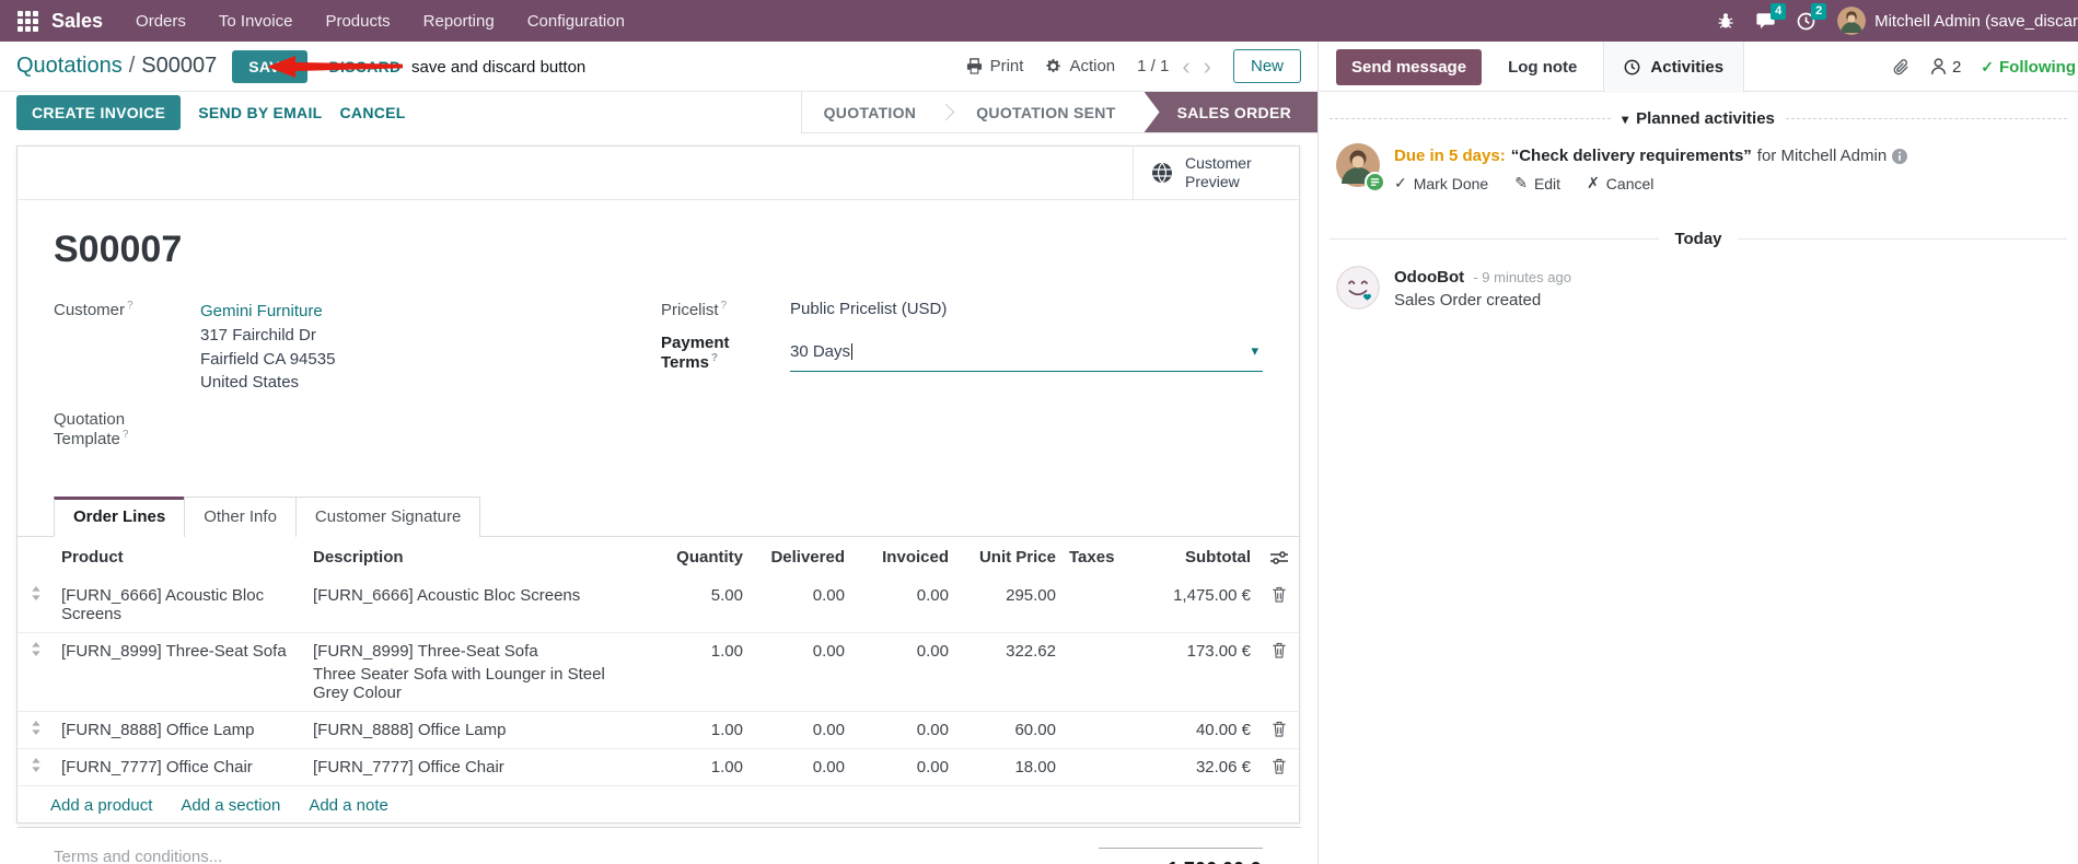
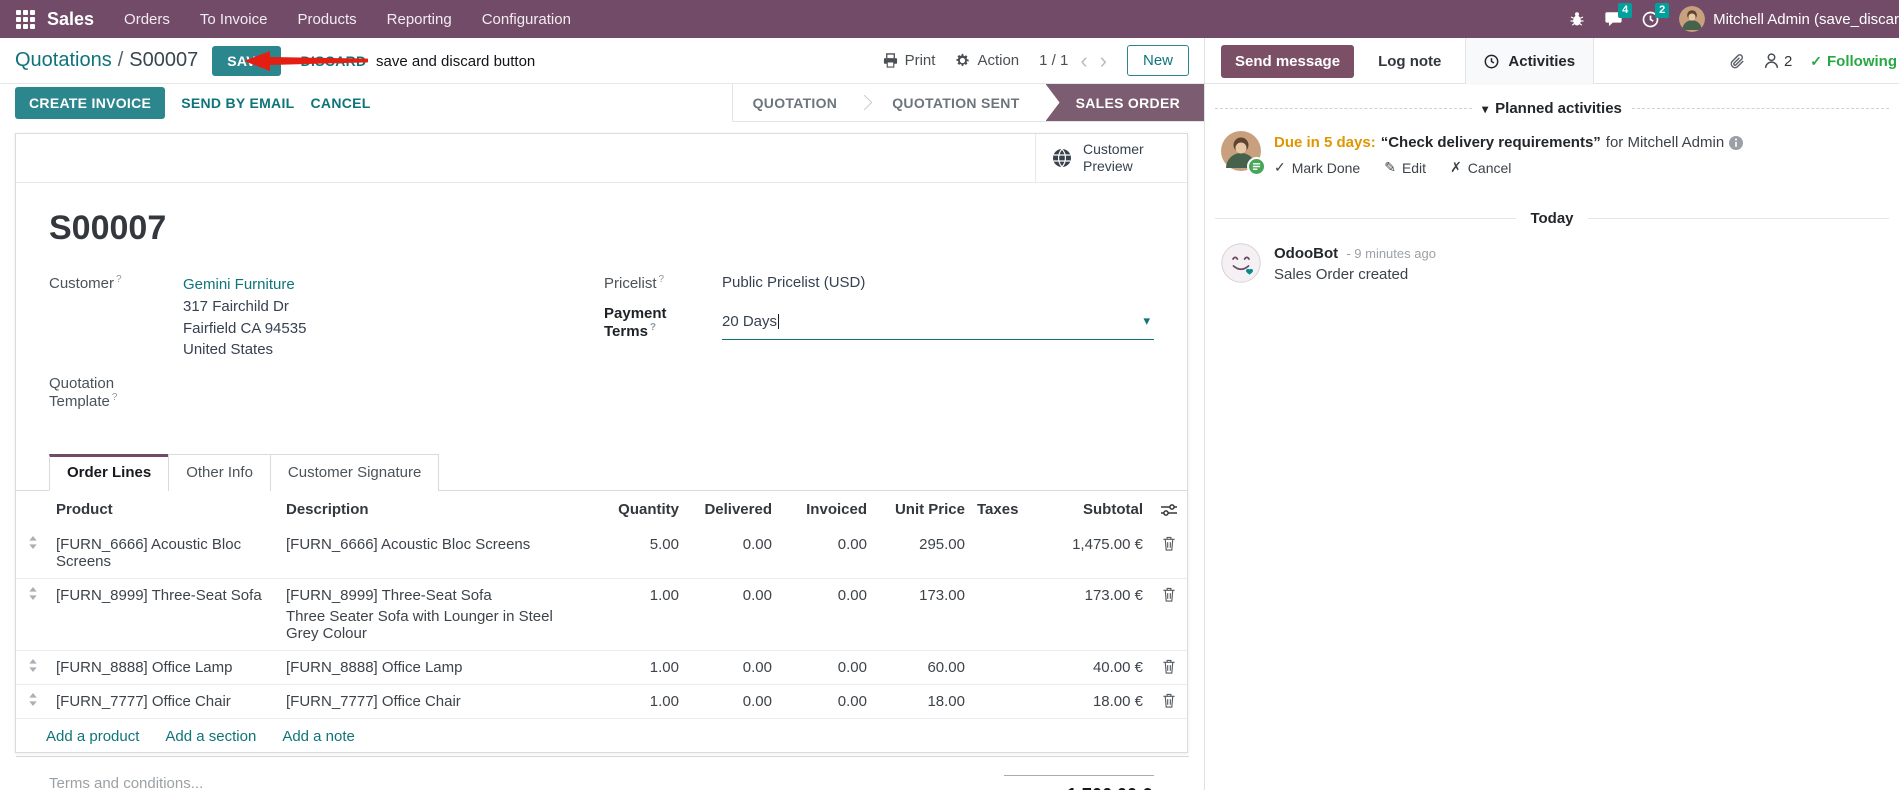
  Sales
  Orders
  To Invoice
  Products
  Reporting
  Configuration
  4
  2
  Mitchell Admin (save_discar
  Quotations
  /
  S00007
  save and discard button
  Print
  Action
  1 / 1
  ‹
  ›
  New
  CREATE INVOICE
  SEND BY EMAIL
  CANCEL
  QUOTATION
  QUOTATION SENT
  SALES ORDER
  Customer Preview
  S00007
  Customer ?
  Gemini Furniture
  317 Fairchild Dr
  Fairfield CA 94535
  United States
  Quotation Template ?
  Pricelist ?
  Public Pricelist (USD)
  Payment Terms ?
- 30 Days
+ 20 Days
  ▾
  Order Lines
  Other Info
  Customer Signature
  	Product	Description	Quantity	Delivered	Invoiced	Unit Price	Taxes	Subtotal
  	[FURN_6666] Acoustic Bloc Screens	[FURN_6666] Acoustic Bloc Screens	5.00	0.00	0.00	295.00		1,475.00 €
- 	[FURN_8999] Three-Seat Sofa	[FURN_8999] Three-Seat Sofa Three Seater Sofa with Lounger in Steel Grey Colour	1.00	0.00	0.00	322.62		173.00 €
+ 	[FURN_8999] Three-Seat Sofa	[FURN_8999] Three-Seat Sofa Three Seater Sofa with Lounger in Steel Grey Colour	1.00	0.00	0.00	173.00		173.00 €
  	[FURN_8888] Office Lamp	[FURN_8888] Office Lamp	1.00	0.00	0.00	60.00		40.00 €
- 	[FURN_7777] Office Chair	[FURN_7777] Office Chair	1.00	0.00	0.00	18.00		32.06 €
+ 	[FURN_7777] Office Chair	[FURN_7777] Office Chair	1.00	0.00	0.00	18.00		18.00 €
  Add a product Add a section Add a note
  Terms and conditions...
  Send message
  Log note
  Activities
  2
  ✓
  Following
  ▾
  Planned activities
  Due in 5 days:
  “Check delivery requirements”
  for Mitchell Admin
  ✓
  Mark Done
  ✎
  Edit
  ✗
  Cancel
  Today
  OdooBot - 9 minutes ago
  Sales Order created
